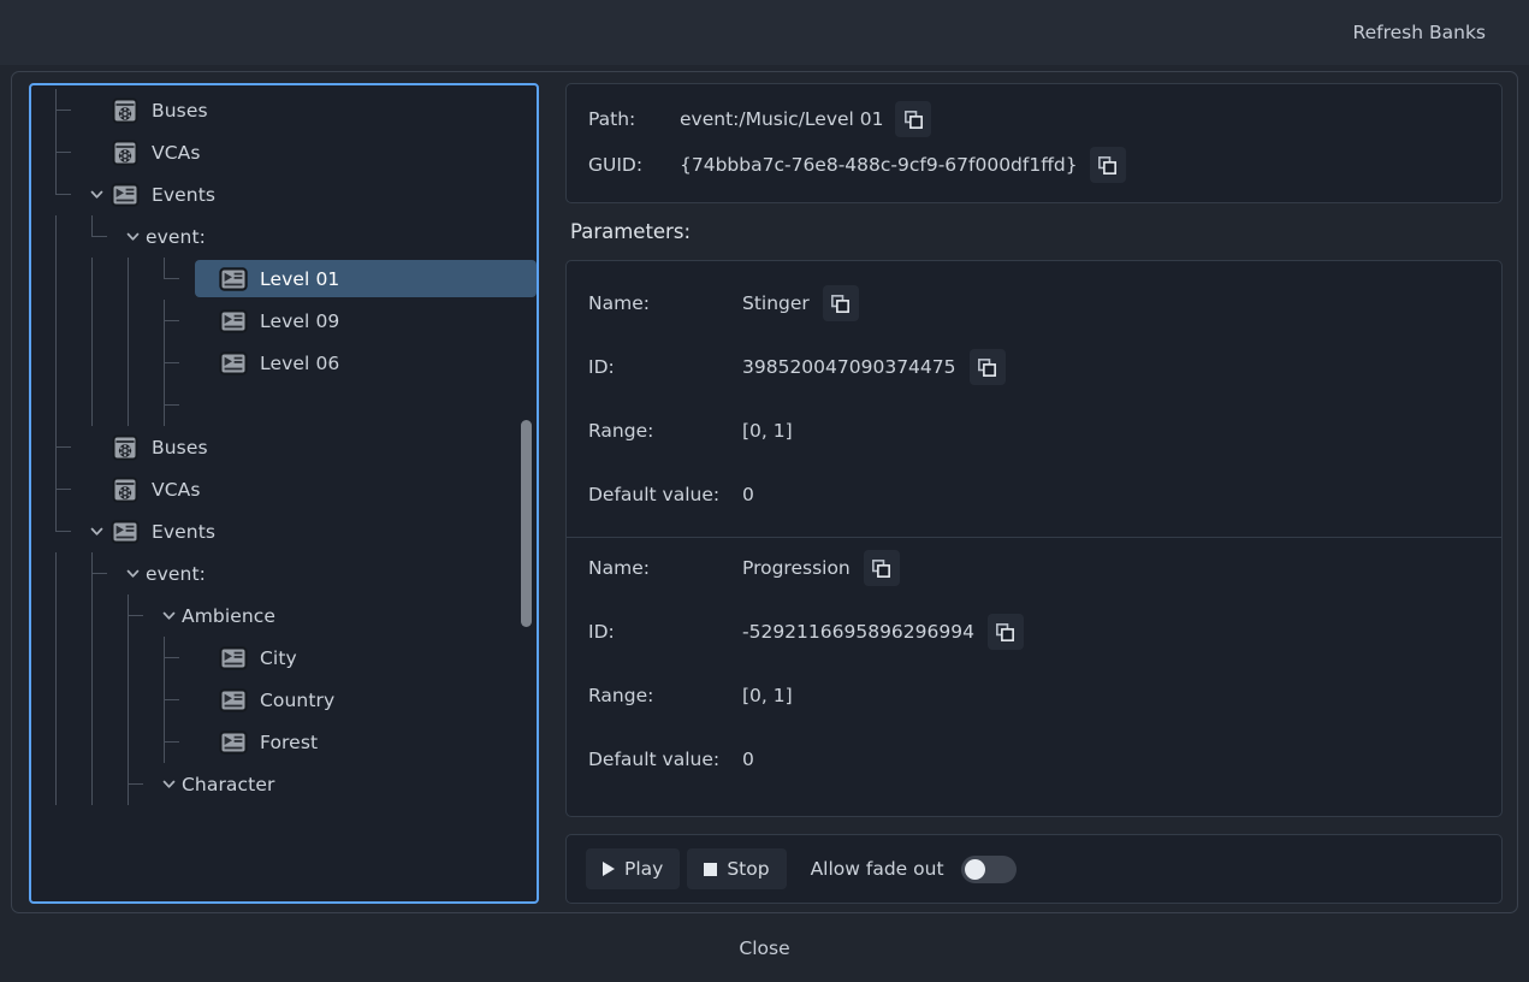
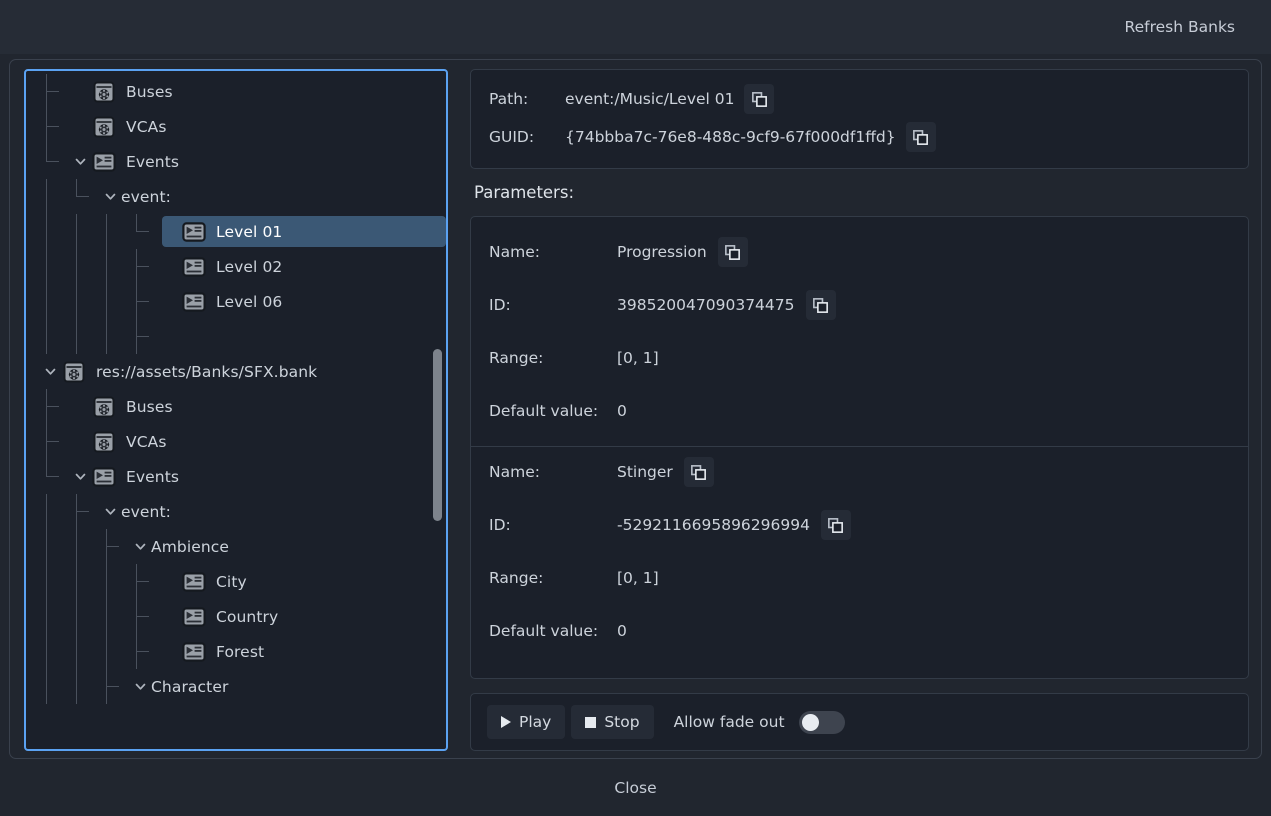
  Refresh Banks
  Buses
  VCAs
  Events
  event:
  Level 01
- Level 09
+ Level 02
  Level 06
+ res://assets/Banks/SFX.bank
  Buses
  VCAs
  Events
  event:
  Ambience
  City
  Country
  Forest
  Character
  Path:
  event:/Music/Level 01
  GUID:
  {74bbba7c-76e8-488c-9cf9-67f000df1ffd}
  Parameters:
  Name:
- Stinger
+ Progression
  ID:
  398520047090374475
  Range:
  [0, 1]
  Default value:
  0
  Name:
- Progression
+ Stinger
  ID:
  -5292116695896296994
  Range:
  [0, 1]
  Default value:
  0
  Play
  Stop
  Allow fade out
  Close
